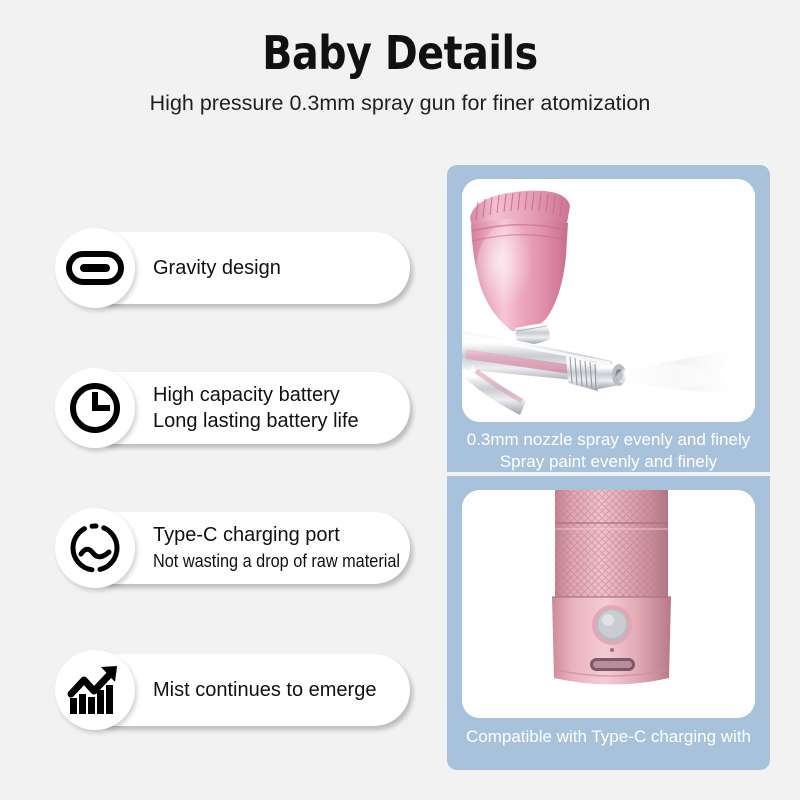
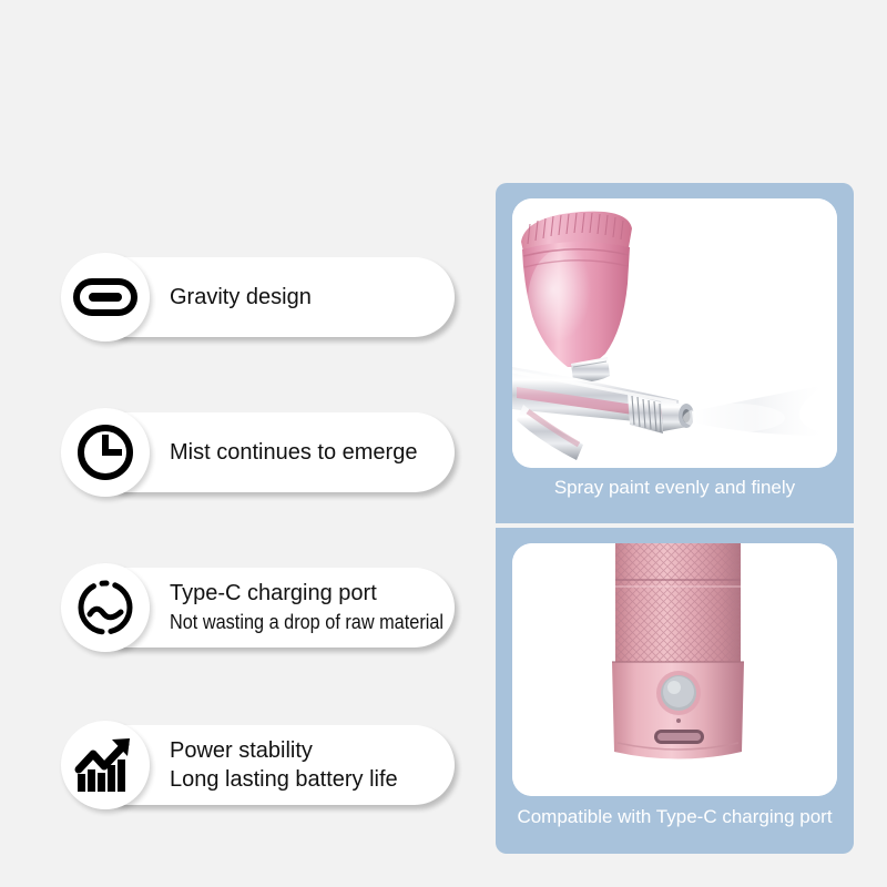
- Baby Details
- High pressure 0.3mm spray gun for finer atomization
  Gravity design
- High capacity battery
- Long lasting battery life
+ Mist continues to emerge
  Type-C charging port
  Not wasting a drop of raw material
+ Power stability
- Mist continues to emerge
+ Long lasting battery life
- 0.3mm nozzle spray evenly and finely
  Spray paint evenly and finely
- Compatible with Type-C charging with
+ Compatible with Type-C charging port
